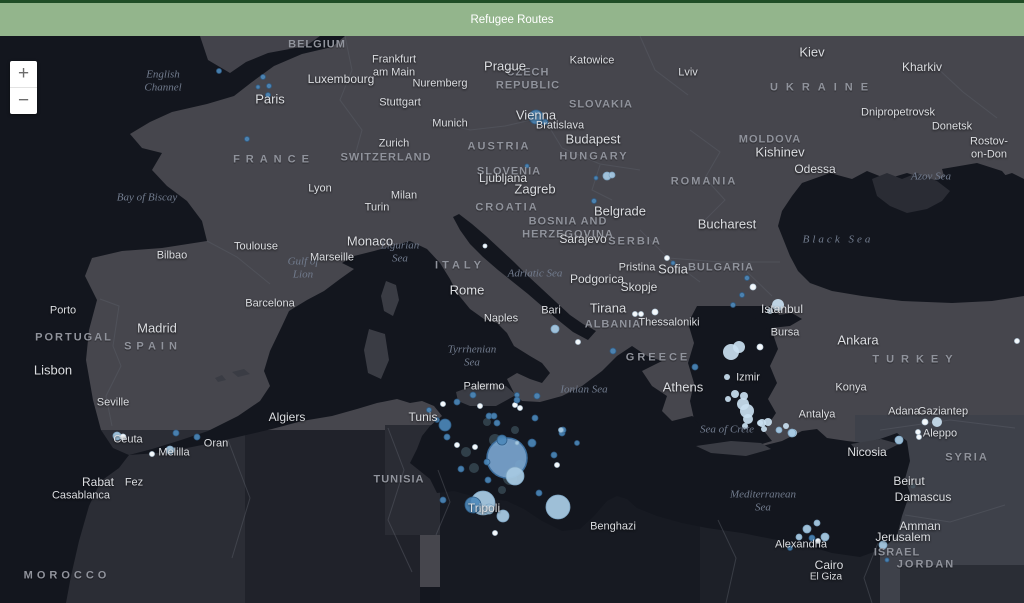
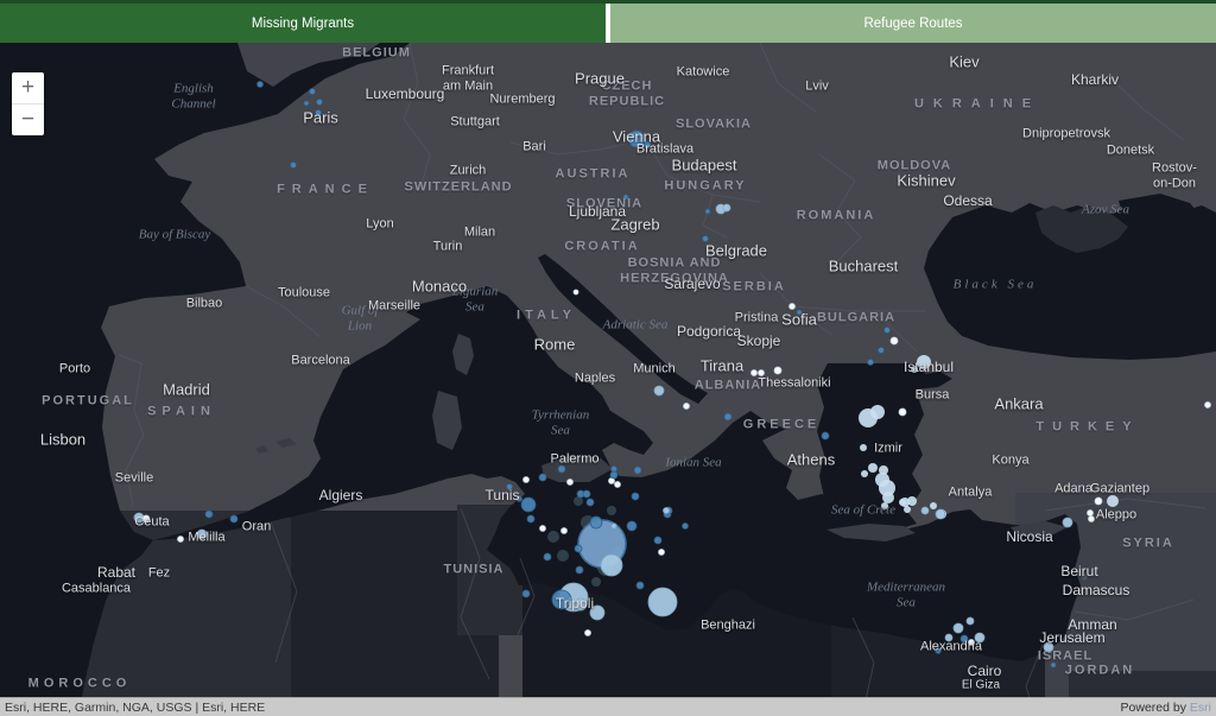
+ Missing Migrants
  Refugee Routes
  BELGIUM
  FRANCE
  SWITZERLAND
  AUSTRIA
  CZECH
  REPUBLIC
  SLOVAKIA
  HUNGARY
  SLOVENIA
  CROATIA
  BOSNIA AND
  HERZEGOVINA
  SERBIA
  ROMANIA
  BULGARIA
  MOLDOVA
  UKRAINE
  ALBANIA
  GREECE
  PORTUGAL
  SPAIN
  ITALY
  TURKEY
  TUNISIA
  SYRIA
  ISRAEL
  JORDAN
  MOROCCO
  English
  Channel
  Bay of Biscay
  Gulf of
  Lion
  Ligurian
  Sea
  Adriatic Sea
  Tyrrhenian
  Sea
  Ionian Sea
  Sea of Crete
  Mediterranean
  Sea
  Black Sea
  Azov Sea
  Paris
  Luxembourg
  Frankfurt
  am Main
  Nuremberg
  Stuttgart
- Munich
+ Bari
  Zurich
  Prague
  Katowice
  Vienna
  Bratislava
  Budapest
  Lviv
  Kiev
  Kharkiv
  Dnipropetrovsk
  Donetsk
  Rostov-on-Don
  Kishinev
  Odessa
  Ljubljana
  Zagreb
  Lyon
  Milan
  Turin
  Monaco
  Marseille
  Toulouse
  Bilbao
  Belgrade
  Sarajevo
  Bucharest
  Pristina
  Sofia
  Podgorica
  Skopje
  Tirana
  Thessaloniki
  Istanbul
  Bursa
  Ankara
  Porto
  Barcelona
  Madrid
  Lisbon
  Seville
  Rome
  Naples
- Bari
+ Munich
  Palermo
  Athens
  Izmir
  Konya
  Antalya
  Adana
  Gaziantep
  Aleppo
  Nicosia
  Algiers
  Tunis
  Ceuta
  Oran
  Melilla
  Rabat
  Fez
  Casablanca
  Tripoli
  Benghazi
  Beirut
  Damascus
  Amman
  Jerusalem
  Alexandria
  Cairo
  El Giza
  +
  −
+ Esri, HERE, Garmin, NGA, USGS | Esri, HERE
+ Powered by Esri
